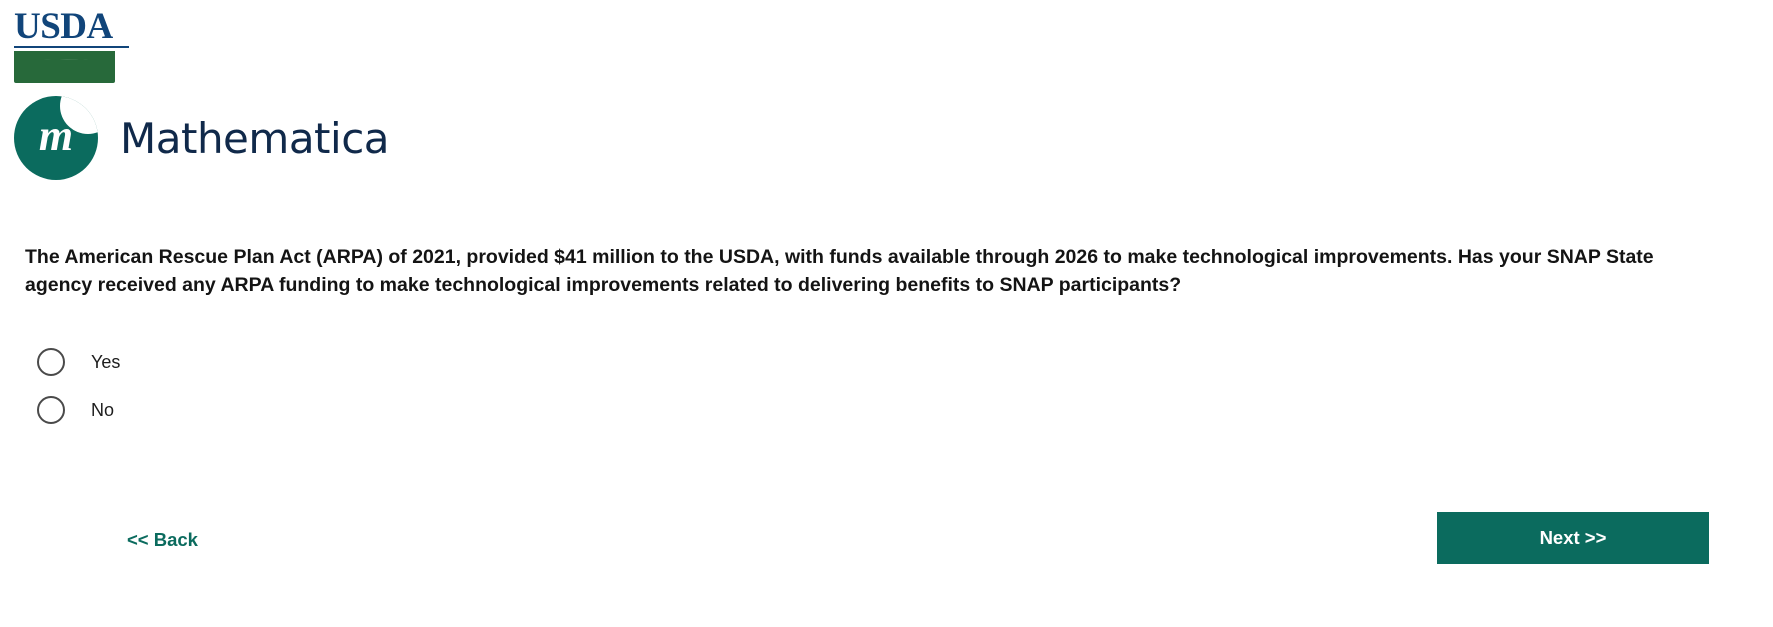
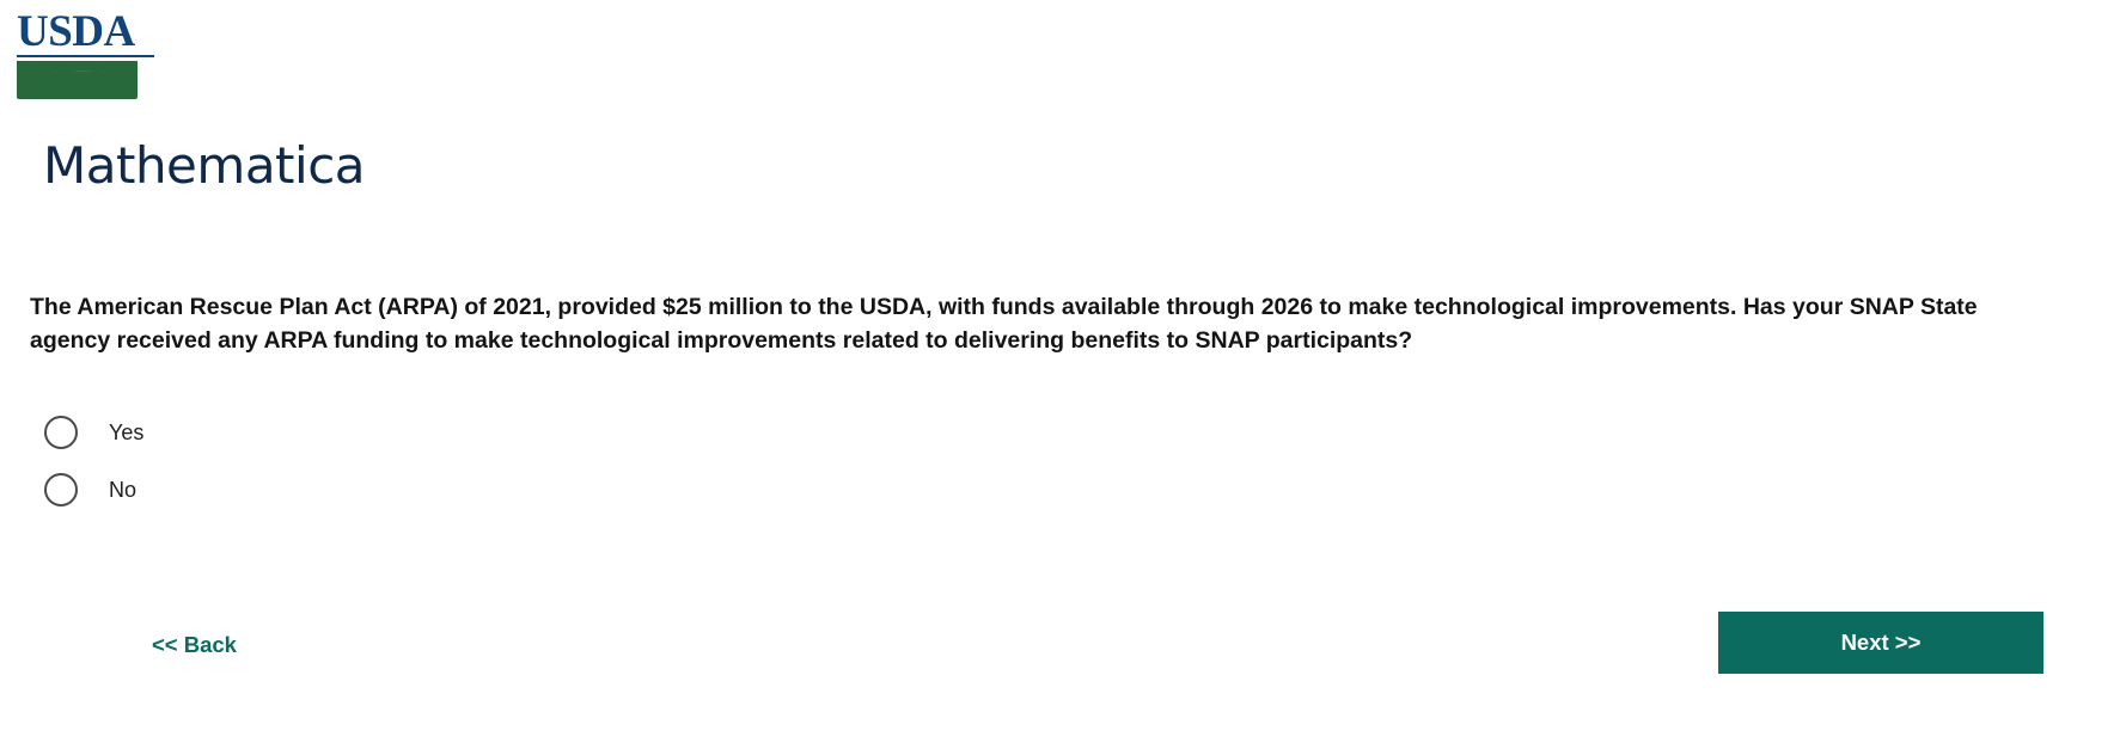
  USDA
- m
  Mathematica
- The American Rescue Plan Act (ARPA) of 2021, provided $41 million to the USDA, with funds available through 2026 to make technological improvements. Has your SNAP State agency received any ARPA funding to make technological improvements related to delivering benefits to SNAP participants?
+ The American Rescue Plan Act (ARPA) of 2021, provided $25 million to the USDA, with funds available through 2026 to make technological improvements. Has your SNAP State agency received any ARPA funding to make technological improvements related to delivering benefits to SNAP participants?
  Yes
  No
  << Back
  Next >>
